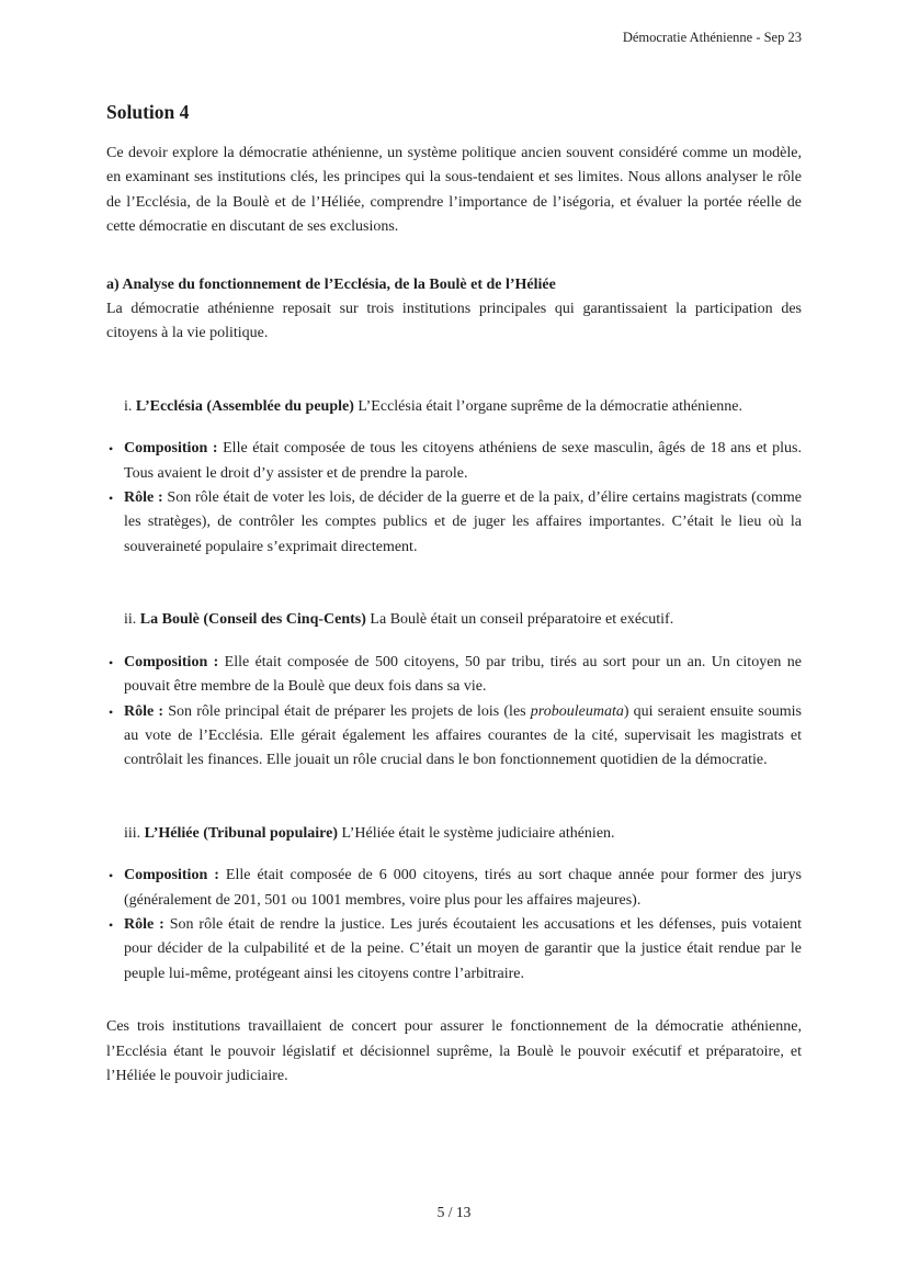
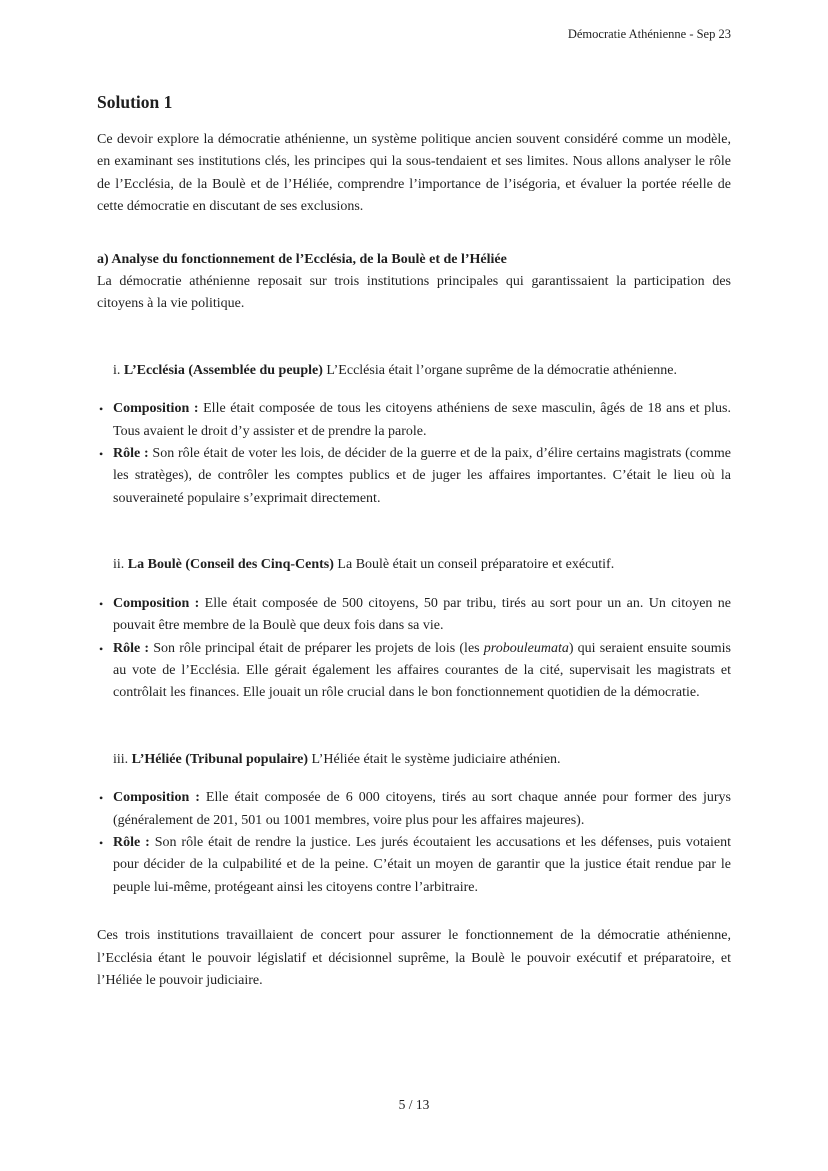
  Démocratie Athénienne - Sep 23
- Solution 4
+ Solution 1
  Ce devoir explore la démocratie athénienne, un système politique ancien souvent considéré comme un modèle, en examinant ses institutions clés, les principes qui la sous-tendaient et ses limites. Nous allons analyser le rôle de l’Ecclésia, de la Boulè et de l’Héliée, comprendre l’importance de l’iségoria, et évaluer la portée réelle de cette démocratie en discutant de ses exclusions.
  a) Analyse du fonctionnement de l’Ecclésia, de la Boulè et de l’Héliée
  La démocratie athénienne reposait sur trois institutions principales qui garantissaient la participation des citoyens à la vie politique.
  i. L’Ecclésia (Assemblée du peuple) L’Ecclésia était l’organe suprême de la démocratie athénienne.
  Composition : Elle était composée de tous les citoyens athéniens de sexe masculin, âgés de 18 ans et plus. Tous avaient le droit d’y assister et de prendre la parole.
  Rôle : Son rôle était de voter les lois, de décider de la guerre et de la paix, d’élire certains magistrats (comme les stratèges), de contrôler les comptes publics et de juger les affaires importantes. C’était le lieu où la souveraineté populaire s’exprimait directement.
  ii. La Boulè (Conseil des Cinq-Cents) La Boulè était un conseil préparatoire et exécutif.
  Composition : Elle était composée de 500 citoyens, 50 par tribu, tirés au sort pour un an. Un citoyen ne pouvait être membre de la Boulè que deux fois dans sa vie.
  Rôle : Son rôle principal était de préparer les projets de lois (les probouleumata) qui seraient ensuite soumis au vote de l’Ecclésia. Elle gérait également les affaires courantes de la cité, supervisait les magistrats et contrôlait les finances. Elle jouait un rôle crucial dans le bon fonctionnement quotidien de la démocratie.
  iii. L’Héliée (Tribunal populaire) L’Héliée était le système judiciaire athénien.
  Composition : Elle était composée de 6 000 citoyens, tirés au sort chaque année pour former des jurys (généralement de 201, 501 ou 1001 membres, voire plus pour les affaires majeures).
  Rôle : Son rôle était de rendre la justice. Les jurés écoutaient les accusations et les défenses, puis votaient pour décider de la culpabilité et de la peine. C’était un moyen de garantir que la justice était rendue par le peuple lui-même, protégeant ainsi les citoyens contre l’arbitraire.
  Ces trois institutions travaillaient de concert pour assurer le fonctionnement de la démocratie athénienne, l’Ecclésia étant le pouvoir législatif et décisionnel suprême, la Boulè le pouvoir exécutif et préparatoire, et l’Héliée le pouvoir judiciaire.
  5 / 13
